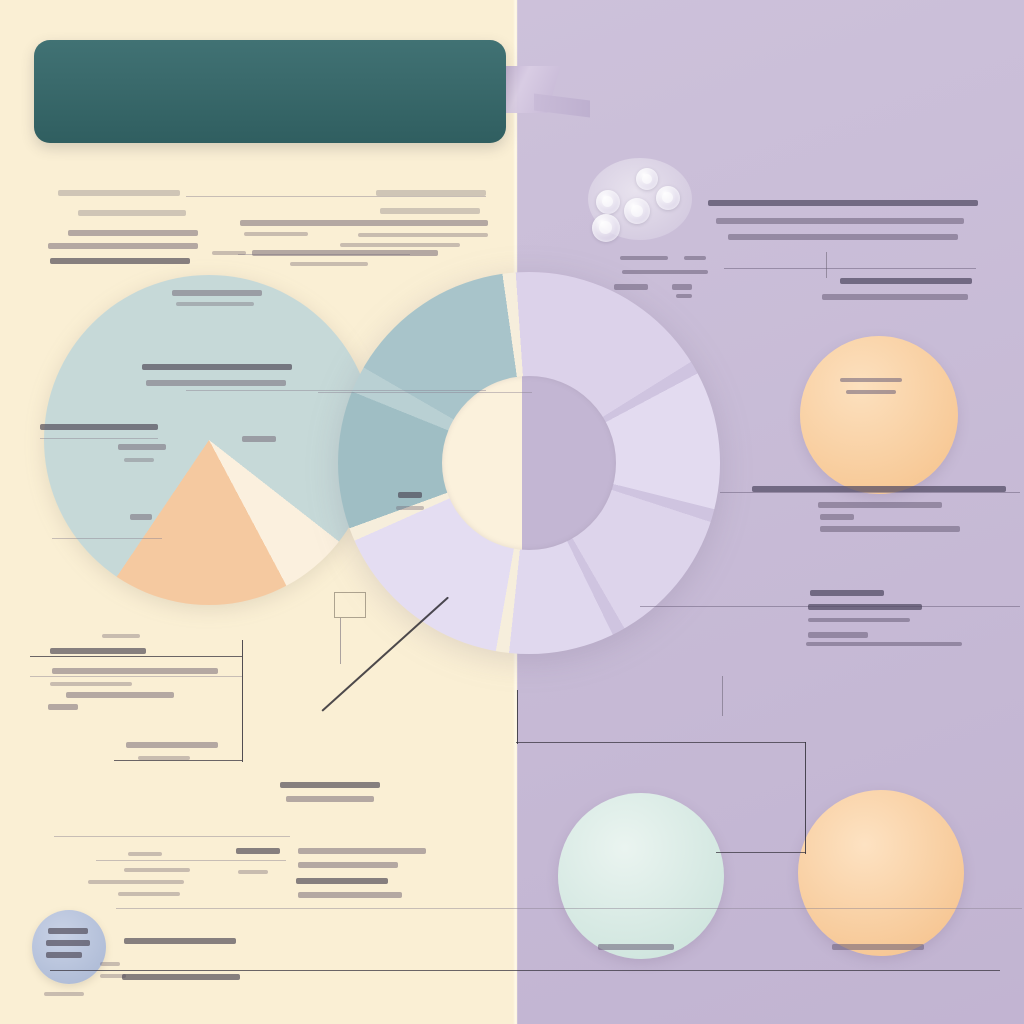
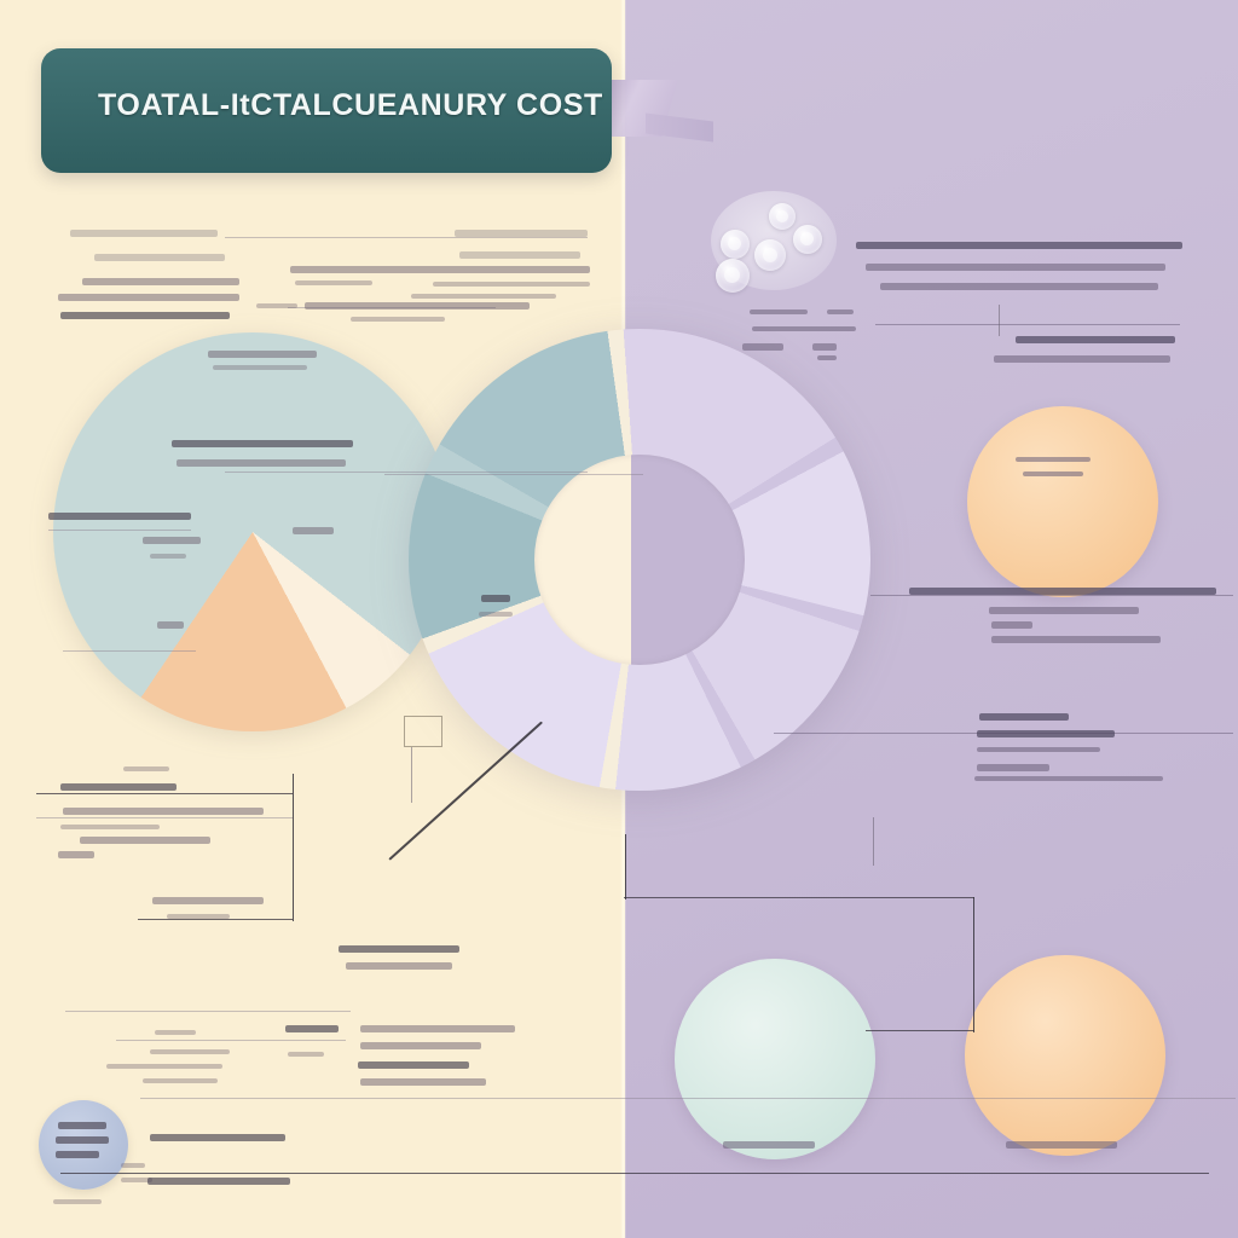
+ TOATAL-ItCTALCUEANURY COST
